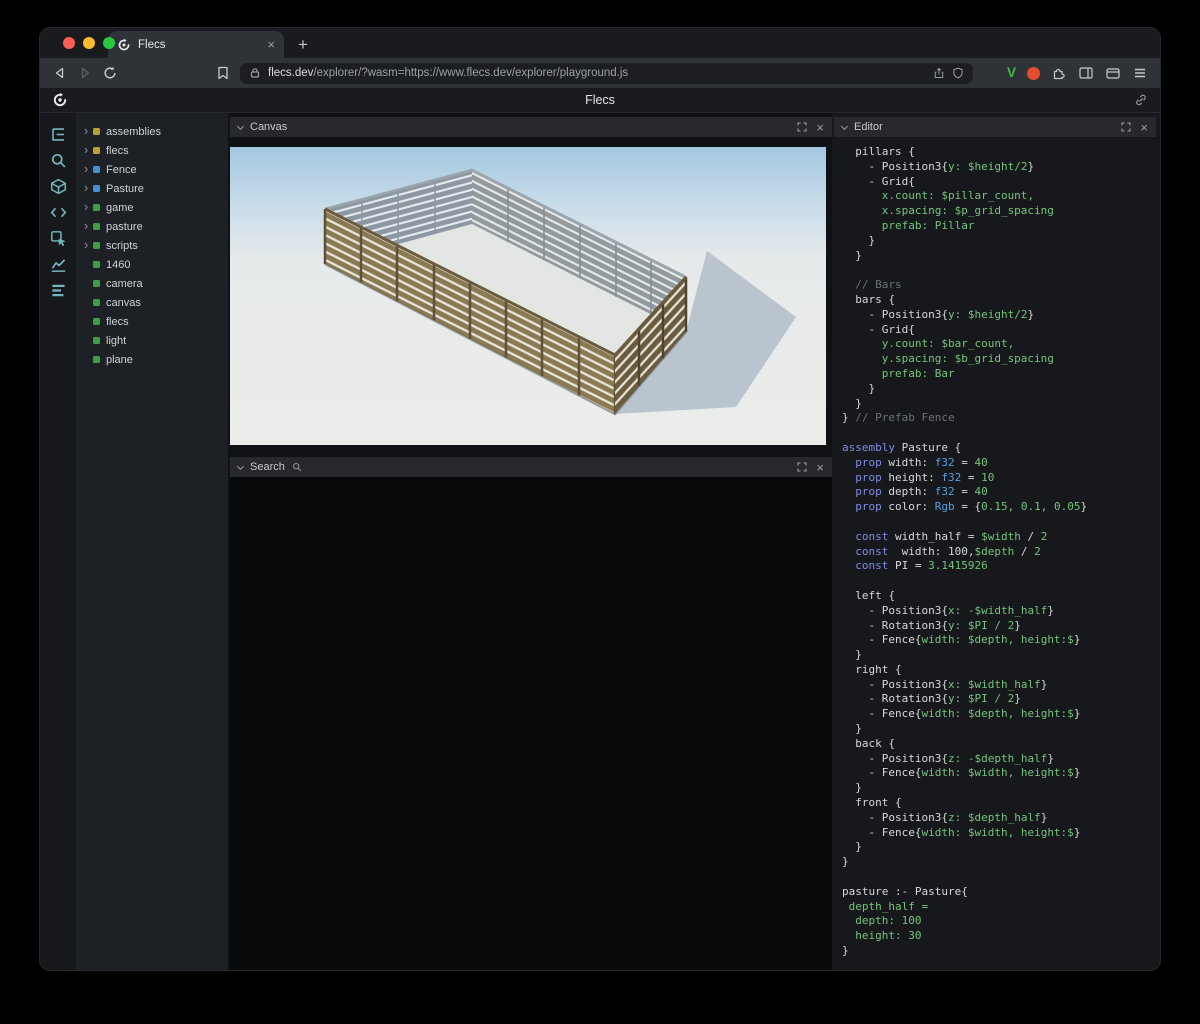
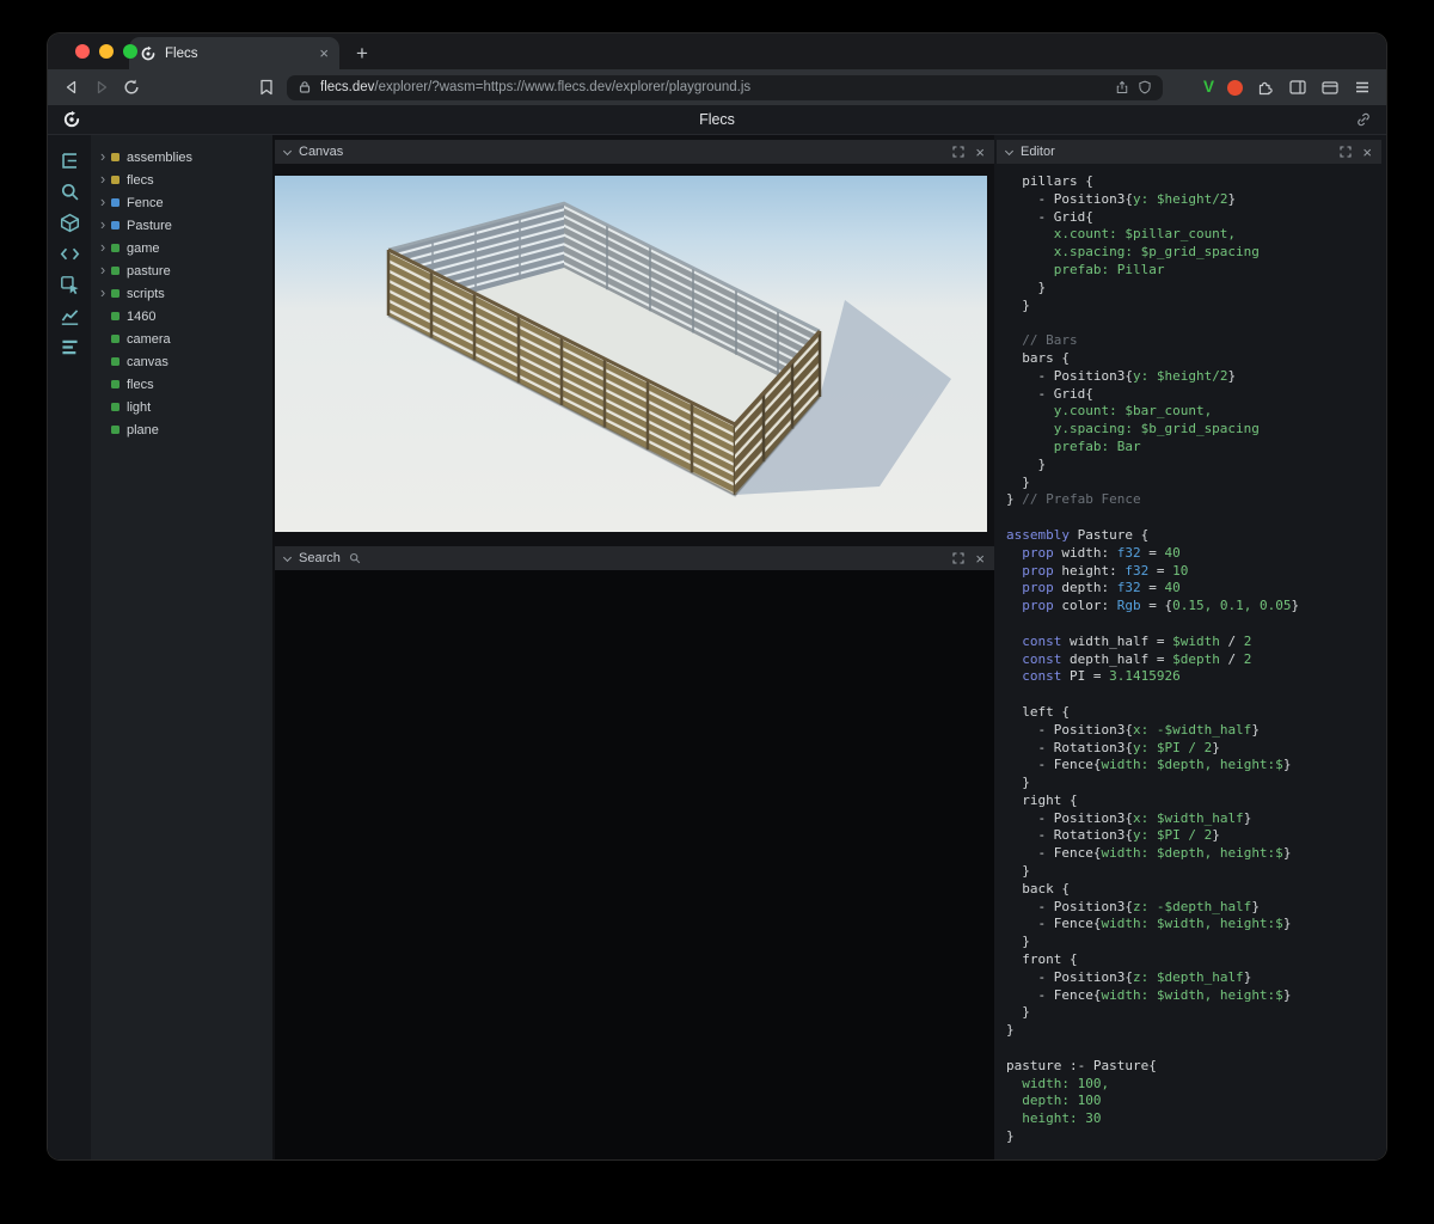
  Flecs
  ×
  +
  flecs.dev/explorer/?wasm=https://www.flecs.dev/explorer/playground.js
  V
  Flecs
  ›
  assemblies
  ›
  flecs
  ›
  Fence
  ›
  Pasture
  ›
  game
  ›
  pasture
  ›
  scripts
  1460
  camera
  canvas
  flecs
  light
  plane
  Canvas
  ×
  Search
  ×
  Editor
  ×
  pillars {
  - Position3{y: $height/2}
  - Grid{
  x.count: $pillar_count,
  x.spacing: $p_grid_spacing
  prefab: Pillar
  }
  }
  // Bars
  bars {
  - Position3{y: $height/2}
  - Grid{
  y.count: $bar_count,
  y.spacing: $b_grid_spacing
  prefab: Bar
  }
  }
  } // Prefab Fence
  assembly Pasture {
  prop width: f32 = 40
  prop height: f32 = 10
  prop depth: f32 = 40
  prop color: Rgb = {0.15, 0.1, 0.05}
  const width_half = $width / 2
- const width: 100,$depth / 2
+ const depth_half = $depth / 2
  const PI = 3.1415926
  left {
  - Position3{x: -$width_half}
  - Rotation3{y: $PI / 2}
  - Fence{width: $depth, height:$}
  }
  right {
  - Position3{x: $width_half}
  - Rotation3{y: $PI / 2}
  - Fence{width: $depth, height:$}
  }
  back {
  - Position3{z: -$depth_half}
  - Fence{width: $width, height:$}
  }
  front {
  - Position3{z: $depth_half}
  - Fence{width: $width, height:$}
  }
  }
  pasture :- Pasture{
- depth_half =
+ width: 100,
  depth: 100
  height: 30
  }
